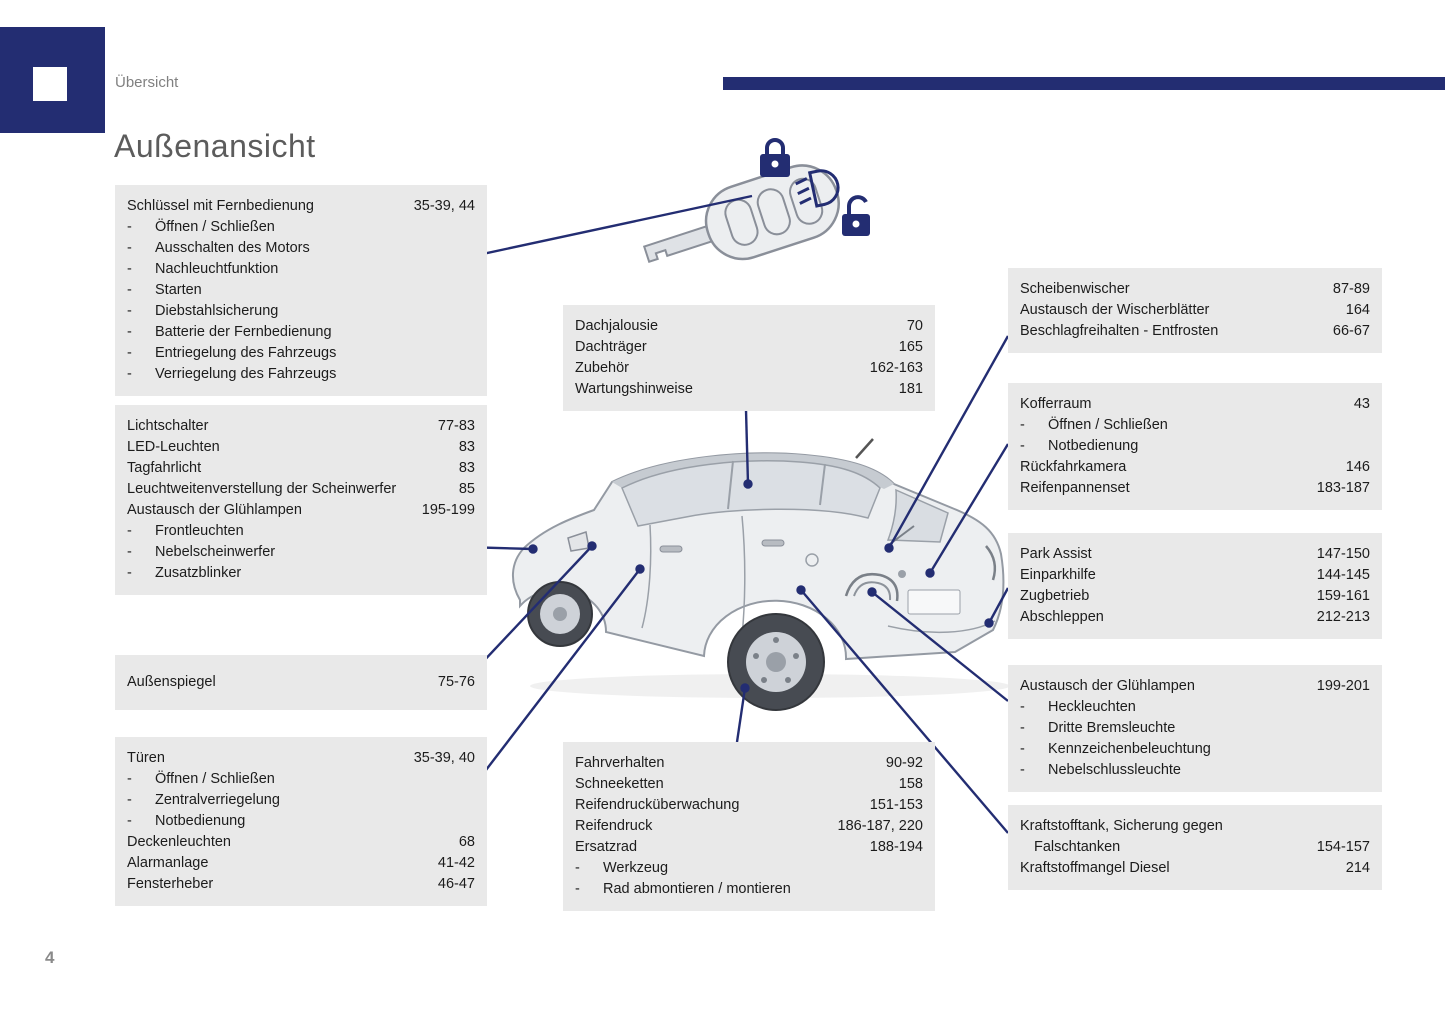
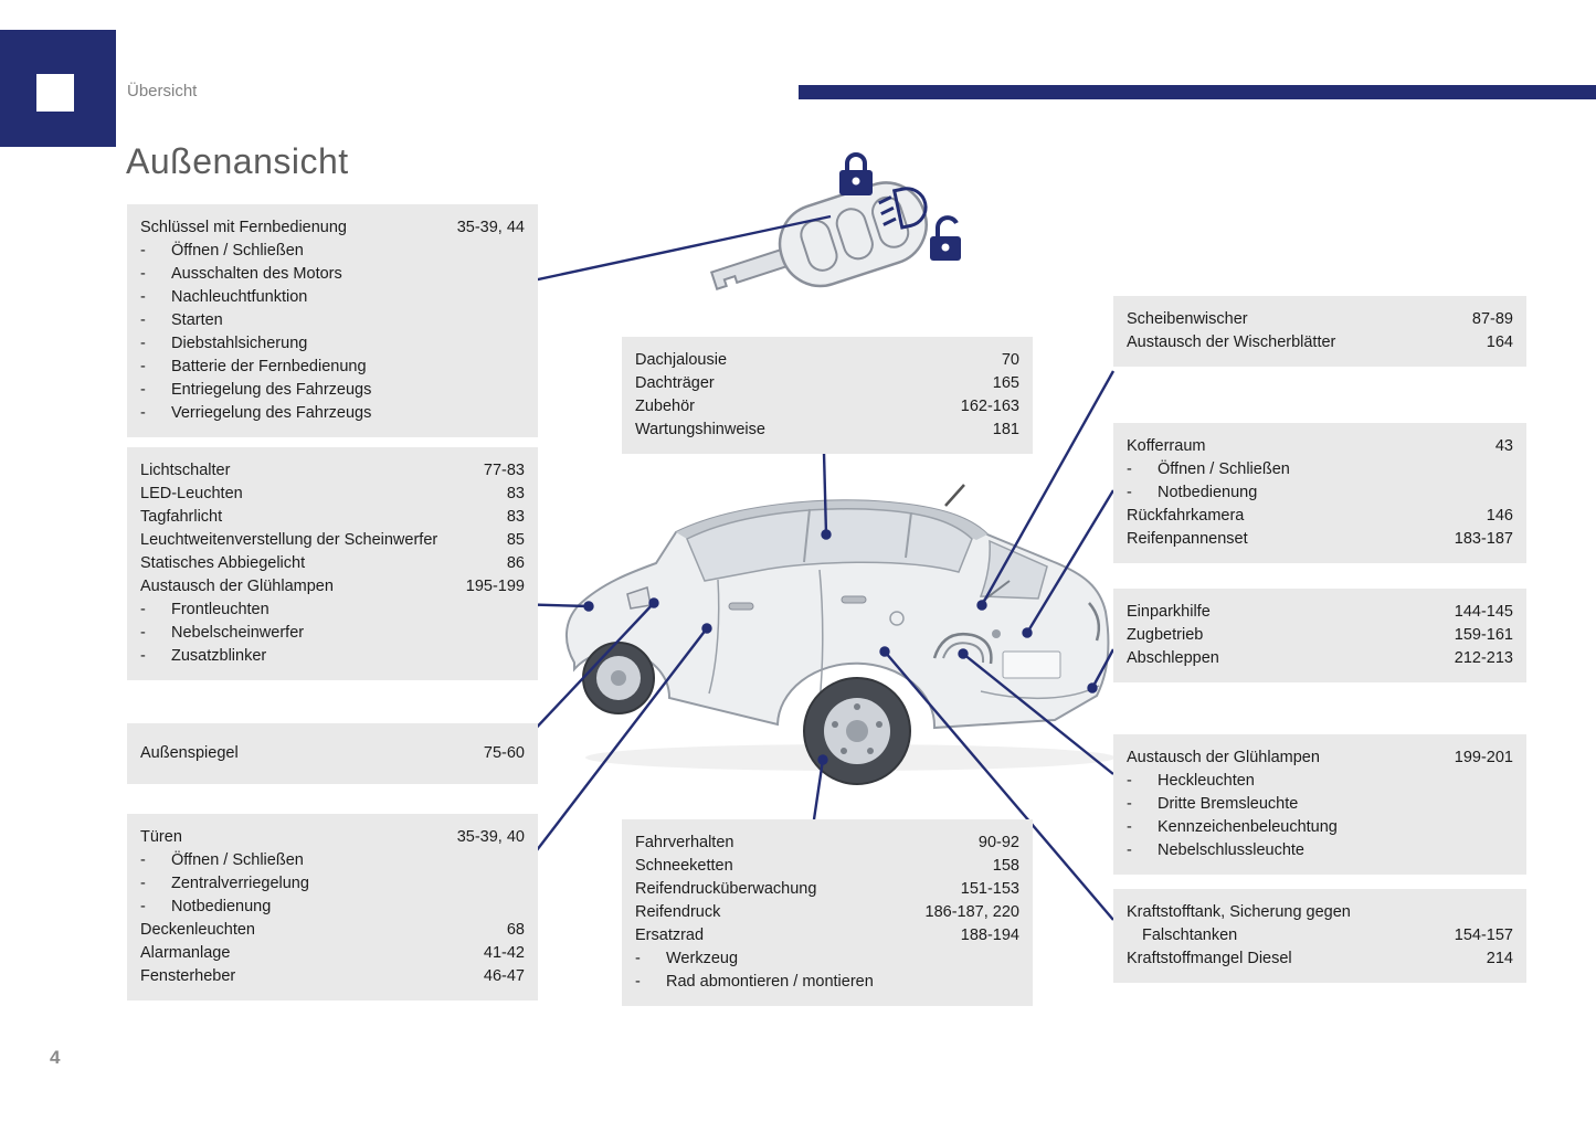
  Übersicht
  Außenansicht
  4
  Schlüssel mit Fernbedienung
  35-39, 44
  -
  Öffnen / Schließen
  -
  Ausschalten des Motors
  -
  Nachleuchtfunktion
  -
  Starten
  -
  Diebstahlsicherung
  -
  Batterie der Fernbedienung
  -
  Entriegelung des Fahrzeugs
  -
  Verriegelung des Fahrzeugs
  Lichtschalter
  77-83
  LED-Leuchten
  83
  Tagfahrlicht
  83
  Leuchtweitenverstellung der Scheinwerfer
  85
+ Statisches Abbiegelicht
+ 86
  Austausch der Glühlampen
  195-199
  -
  Frontleuchten
  -
  Nebelscheinwerfer
  -
  Zusatzblinker
  Außenspiegel
- 75-76
+ 75-60
  Türen
  35-39, 40
  -
  Öffnen / Schließen
  -
  Zentralverriegelung
  -
  Notbedienung
  Deckenleuchten
  68
  Alarmanlage
  41-42
  Fensterheber
  46-47
  Dachjalousie
  70
  Dachträger
  165
  Zubehör
  162-163
  Wartungshinweise
  181
  Fahrverhalten
  90-92
  Schneeketten
  158
  Reifendrucküberwachung
  151-153
  Reifendruck
  186-187, 220
  Ersatzrad
  188-194
  -
  Werkzeug
  -
  Rad abmontieren / montieren
  Scheibenwischer
  87-89
  Austausch der Wischerblätter
  164
- Beschlagfreihalten - Entfrosten
- 66-67
  Kofferraum
  43
  -
  Öffnen / Schließen
  -
  Notbedienung
  Rückfahrkamera
  146
  Reifenpannenset
  183-187
- Park Assist
- 147-150
  Einparkhilfe
  144-145
  Zugbetrieb
  159-161
  Abschleppen
  212-213
  Austausch der Glühlampen
  199-201
  -
  Heckleuchten
  -
  Dritte Bremsleuchte
  -
  Kennzeichenbeleuchtung
  -
  Nebelschlussleuchte
  Kraftstofftank, Sicherung gegen
  Falschtanken
  154-157
  Kraftstoffmangel Diesel
  214
